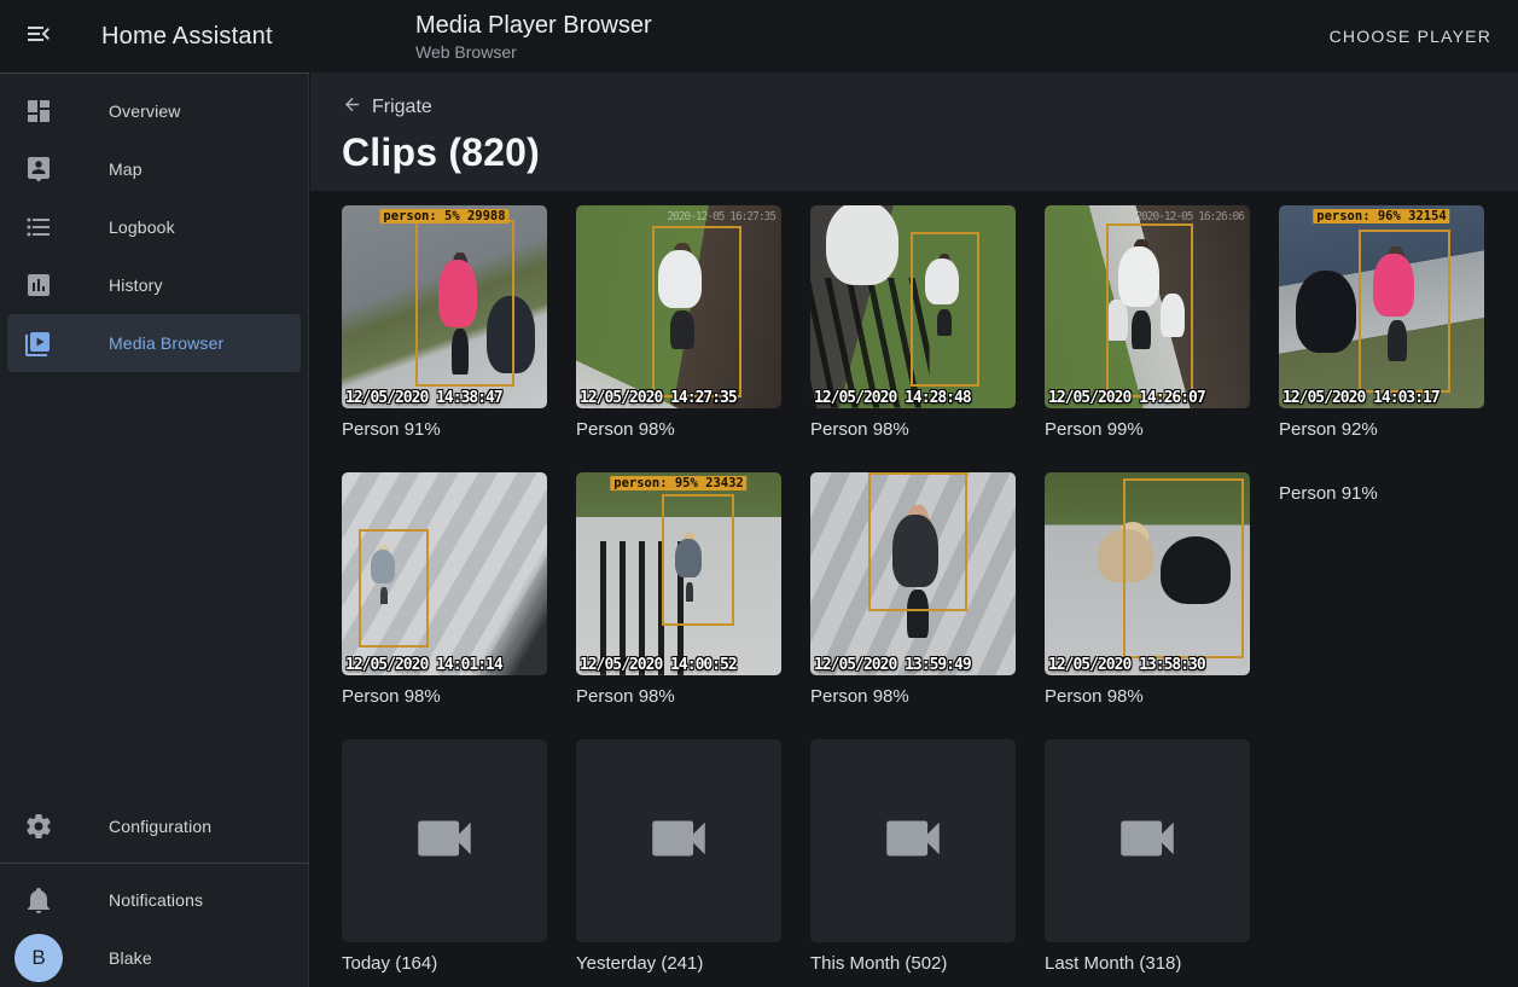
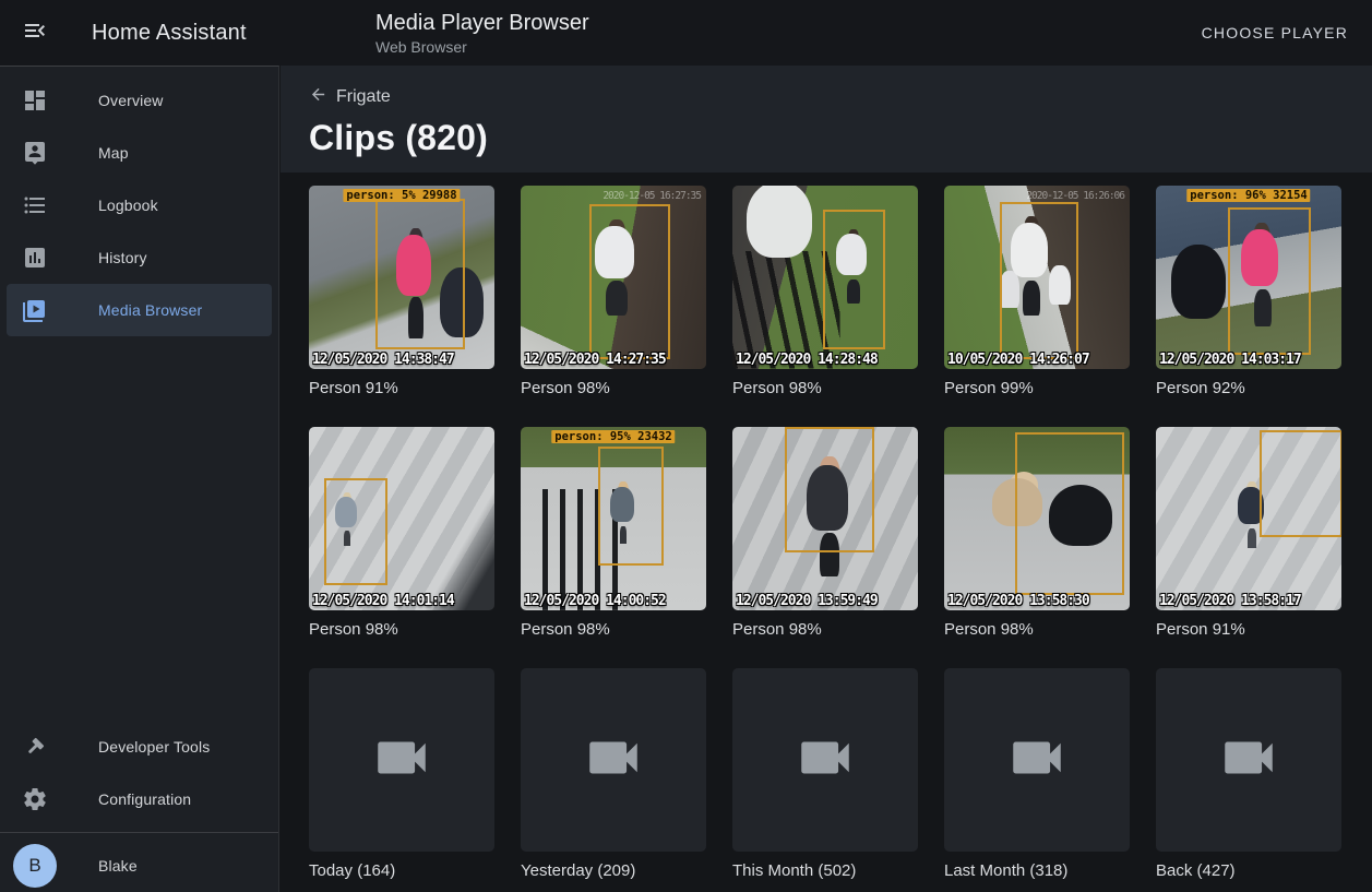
  Home Assistant
  Media Player Browser
  Web Browser
  CHOOSE PLAYER
  Overview
  Map
  Logbook
  History
  Media Browser
+ Developer Tools
  Configuration
- Notifications
  B
  Blake
  Frigate
  Clips (820)
  person: 5% 29988
  12/05/2020 14:38:47
  Person 91%
  2020-12-05 16:27:35
  12/05/2020 14:27:35
  Person 98%
  12/05/2020 14:28:48
  Person 98%
  2020-12-05 16:26:06
- 12/05/2020 14:26:07
+ 10/05/2020 14:26:07
  Person 99%
  person: 96% 32154
  12/05/2020 14:03:17
  Person 92%
  12/05/2020 14:01:14
  Person 98%
  person: 95% 23432
  12/05/2020 14:00:52
  Person 98%
  12/05/2020 13:59:49
  Person 98%
  12/05/2020 13:58:30
  Person 98%
+ 12/05/2020 13:58:17
  Person 91%
  Today (164)
- Yesterday (241)
+ Yesterday (209)
  This Month (502)
  Last Month (318)
+ Back (427)
